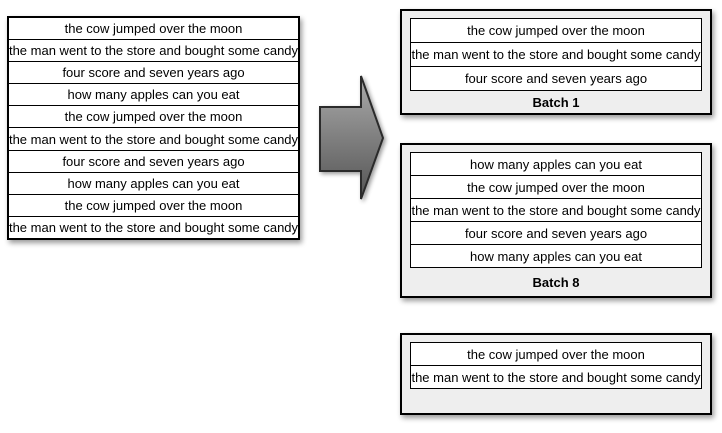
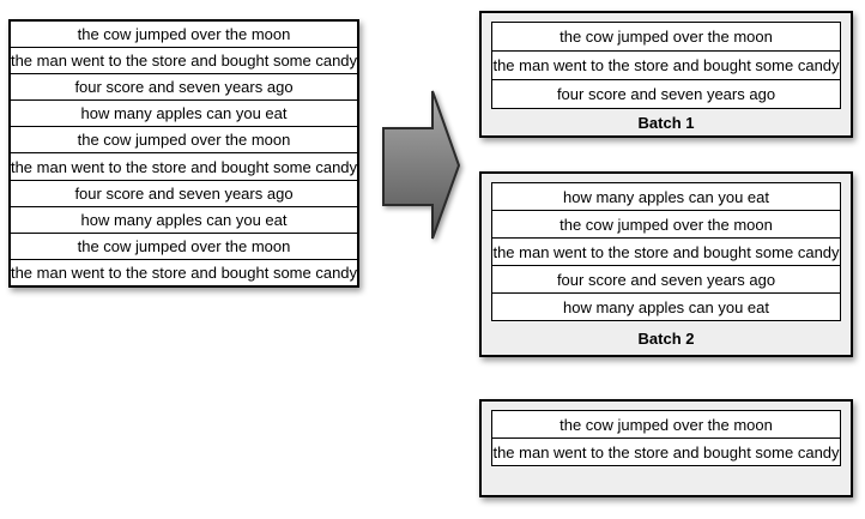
  the cow jumped over the moon
  the man went to the store and bought some candy
  four score and seven years ago
  how many apples can you eat
  the cow jumped over the moon
  the man went to the store and bought some candy
  four score and seven years ago
  how many apples can you eat
  the cow jumped over the moon
  the man went to the store and bought some candy
  the cow jumped over the moon
  the man went to the store and bought some candy
  four score and seven years ago
  Batch 1
  how many apples can you eat
  the cow jumped over the moon
  the man went to the store and bought some candy
  four score and seven years ago
  how many apples can you eat
- Batch 8
+ Batch 2
  the cow jumped over the moon
  the man went to the store and bought some candy
